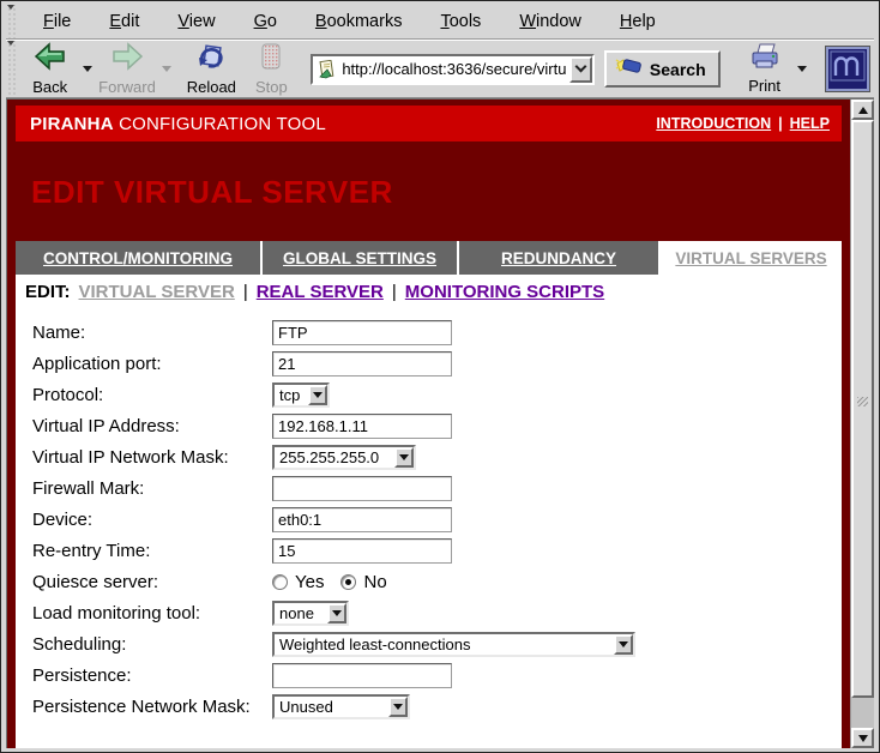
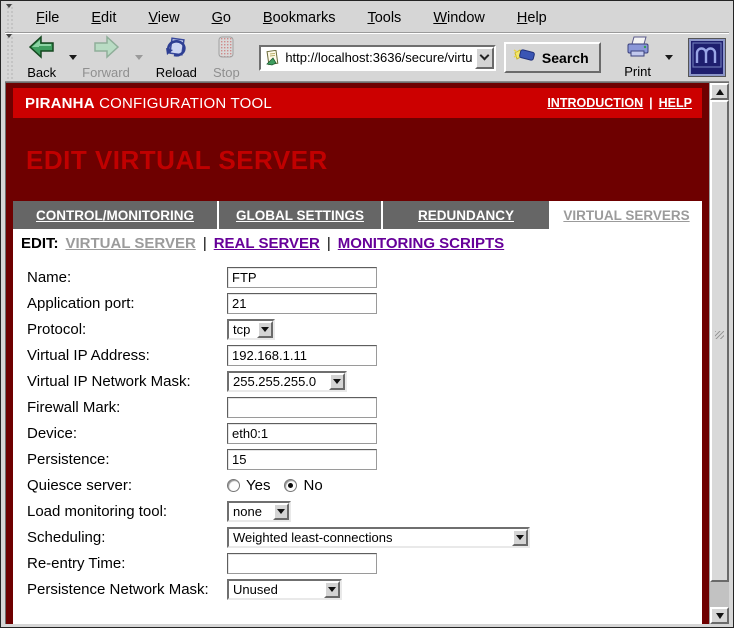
  File
  Edit
  View
  Go
  Bookmarks
  Tools
  Window
  Help
  Back
  Forward
  Reload
  Stop
  http://localhost:3636/secure/virtu
  Search
  Print
  PIRANHA CONFIGURATION TOOL
  INTRODUCTION
  |
  HELP
  EDIT VIRTUAL SERVER
  CONTROL/MONITORING
  GLOBAL SETTINGS
  REDUNDANCY
  VIRTUAL SERVERS
  EDIT:
  VIRTUAL SERVER
  |
  REAL SERVER
  |
  MONITORING SCRIPTS
  Name:
  FTP
  Application port:
  21
  Protocol:
  tcp
  Virtual IP Address:
  192.168.1.11
  Virtual IP Network Mask:
  255.255.255.0
  Firewall Mark:
  Device:
  eth0:1
- Re-entry Time:
+ Persistence:
  15
  Quiesce server:
  Yes
  No
  Load monitoring tool:
  none
  Scheduling:
  Weighted least-connections
- Persistence:
+ Re-entry Time:
  Persistence Network Mask:
  Unused
